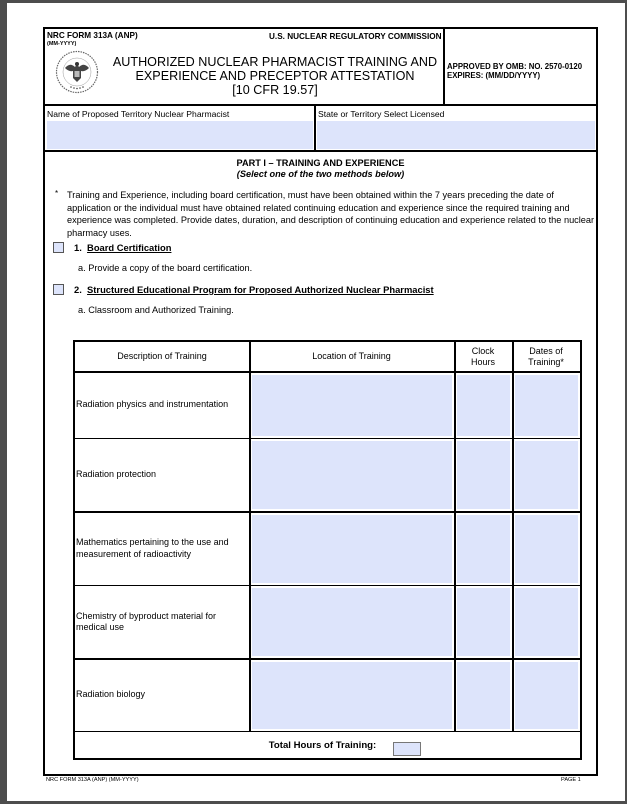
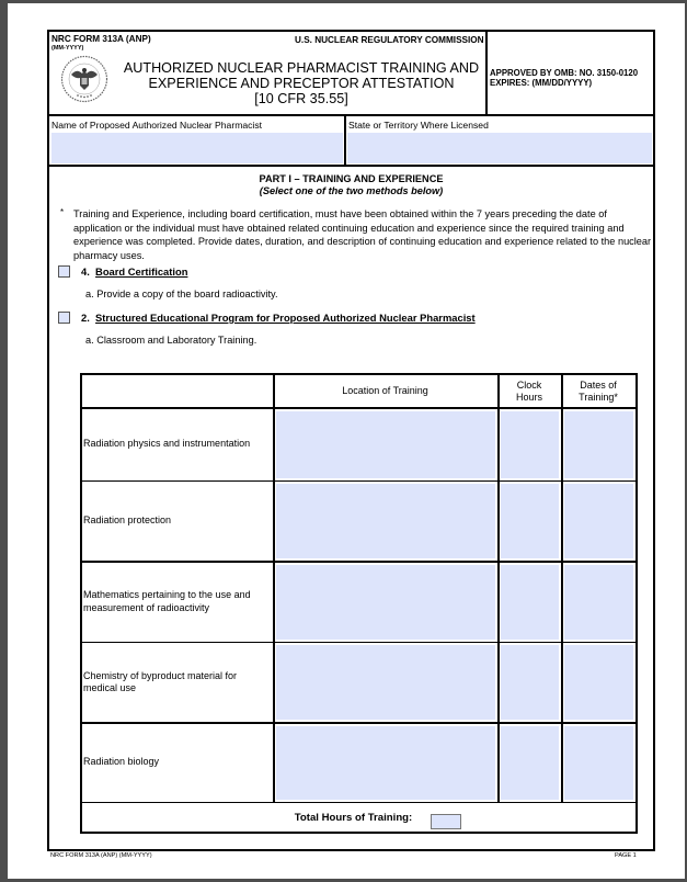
  NRC FORM 313A (ANP)
  U.S. NUCLEAR REGULATORY COMMISSION
  AUTHORIZED NUCLEAR PHARMACIST TRAINING AND
  EXPERIENCE AND PRECEPTOR ATTESTATION
- [10 CFR 19.57]
+ [10 CFR 35.55]
- APPROVED BY OMB: NO. 2570-0120
+ APPROVED BY OMB: NO. 3150-0120
  EXPIRES: (MM/DD/YYYY)
- Name of Proposed Territory Nuclear Pharmacist
+ Name of Proposed Authorized Nuclear Pharmacist
- State or Territory Select Licensed
+ State or Territory Where Licensed
  PART I – TRAINING AND EXPERIENCE
  (Select one of the two methods below)
  *
  Training and Experience, including board certification, must have been obtained within the 7 years preceding the date of application or the individual must have obtained related continuing education and experience since the required training and experience was completed. Provide dates, duration, and description of continuing education and experience related to the nuclear pharmacy uses.
- 1. Board Certification
+ 4. Board Certification
- a. Provide a copy of the board certification.
+ a. Provide a copy of the board radioactivity.
  2. Structured Educational Program for Proposed Authorized Nuclear Pharmacist
- a. Classroom and Authorized Training.
+ a. Classroom and Laboratory Training.
- Description of Training
  Location of Training
  Clock
  Hours
  Dates of
  Training*
  Radiation physics and instrumentation
  Radiation protection
  Mathematics pertaining to the use and measurement of radioactivity
  Chemistry of byproduct material for medical use
  Radiation biology
  Total Hours of Training:
